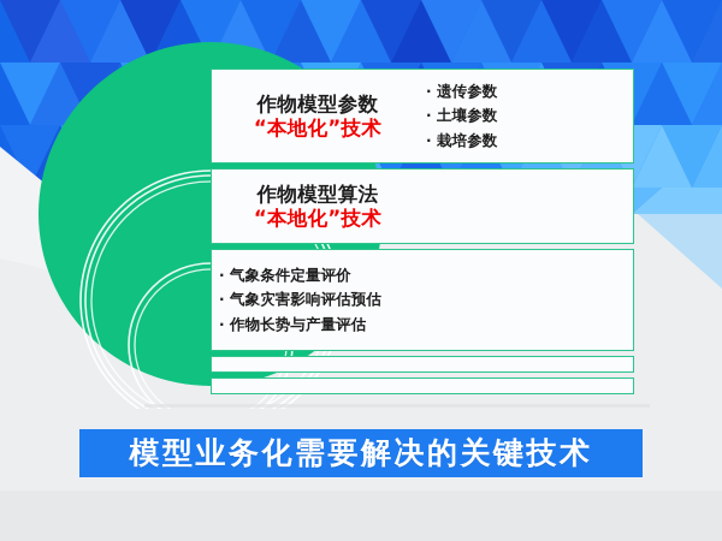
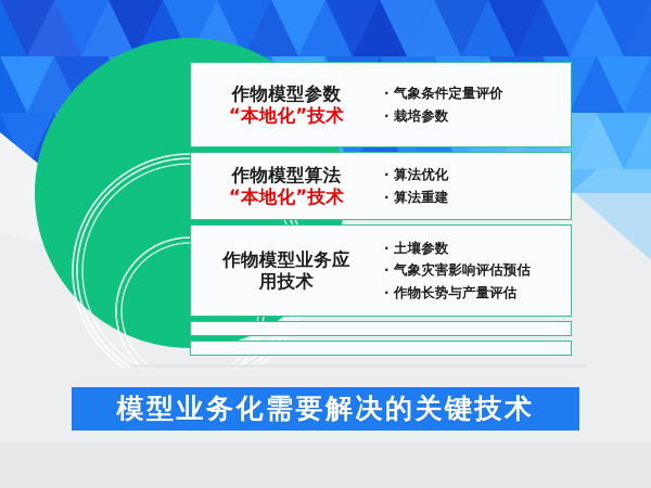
  作物模型参数
  “本地化”技术
- · 遗传参数
- · 土壤参数
+ · 气象条件定量评价
  · 栽培参数
  作物模型算法
  “本地化”技术
+ · 算法优化
+ · 算法重建
+ 作物模型业务应
+ 用技术
- · 气象条件定量评价
+ · 土壤参数
  · 气象灾害影响评估预估
  · 作物长势与产量评估
  模型业务化需要解决的关键技术
